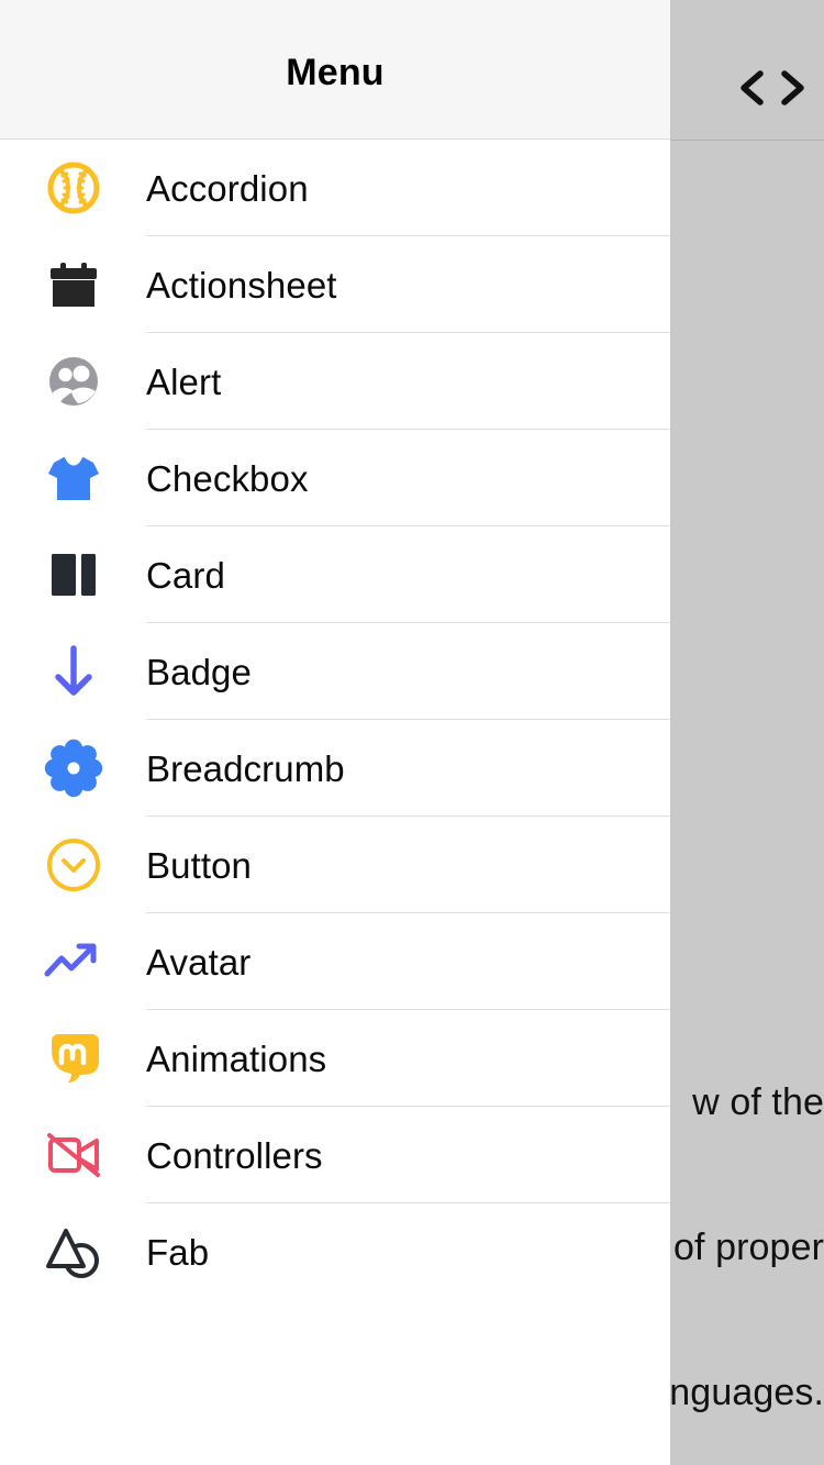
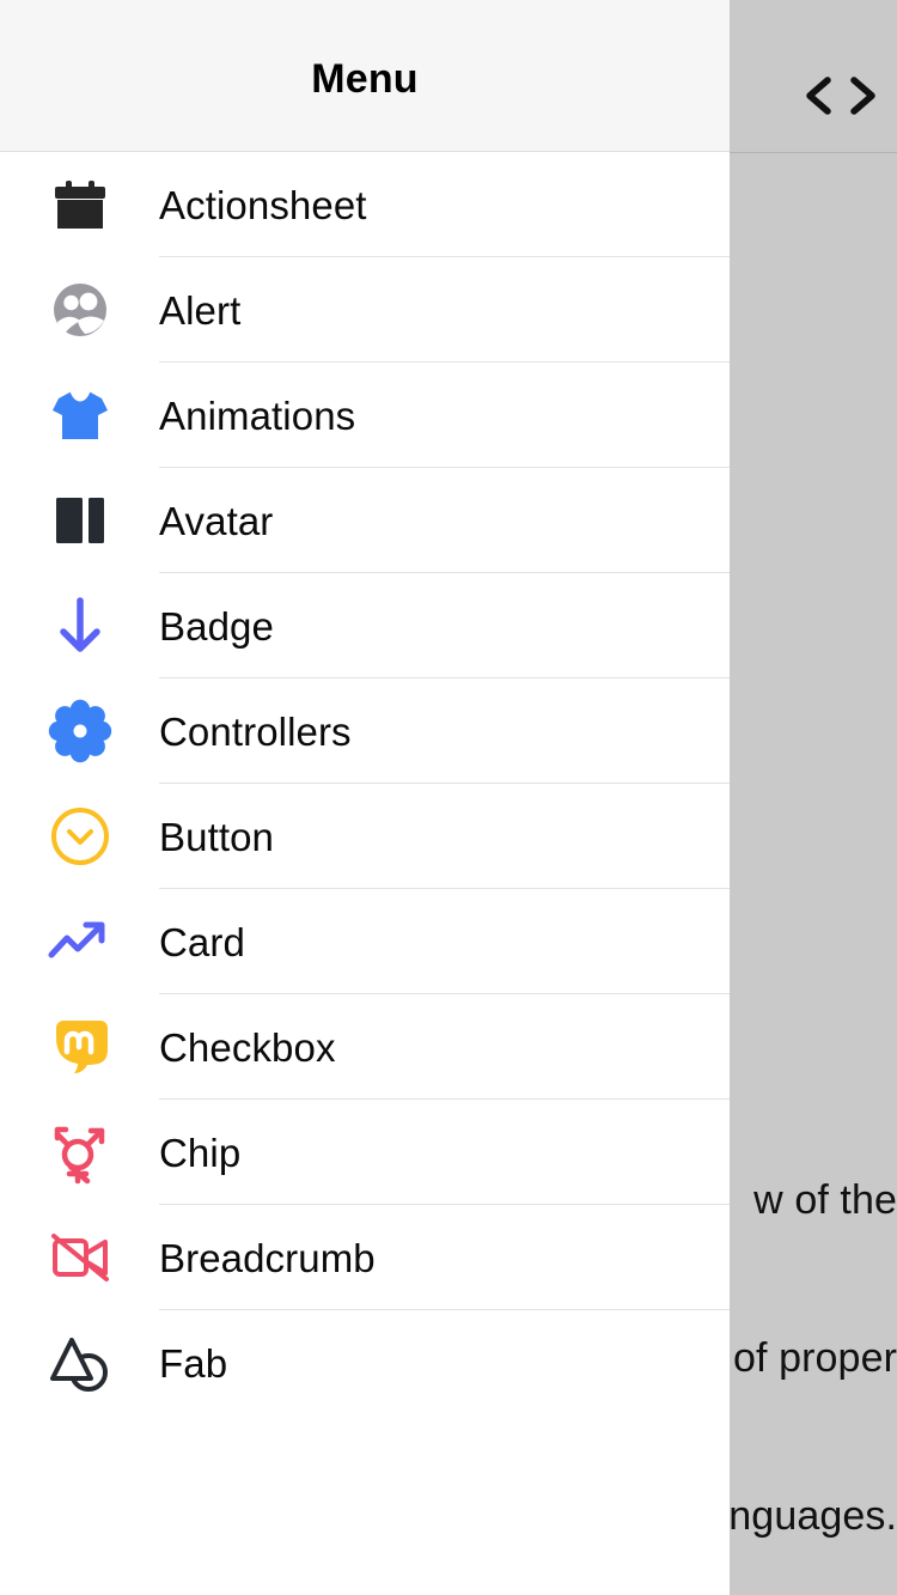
  w of the
  of proper
  nguages.
  Menu
- Accordion
  Actionsheet
  Alert
- Checkbox
+ Animations
- Card
+ Avatar
  Badge
- Breadcrumb
+ Controllers
  Button
- Avatar
+ Card
- Animations
+ Checkbox
+ Chip
- Controllers
+ Breadcrumb
  Fab
